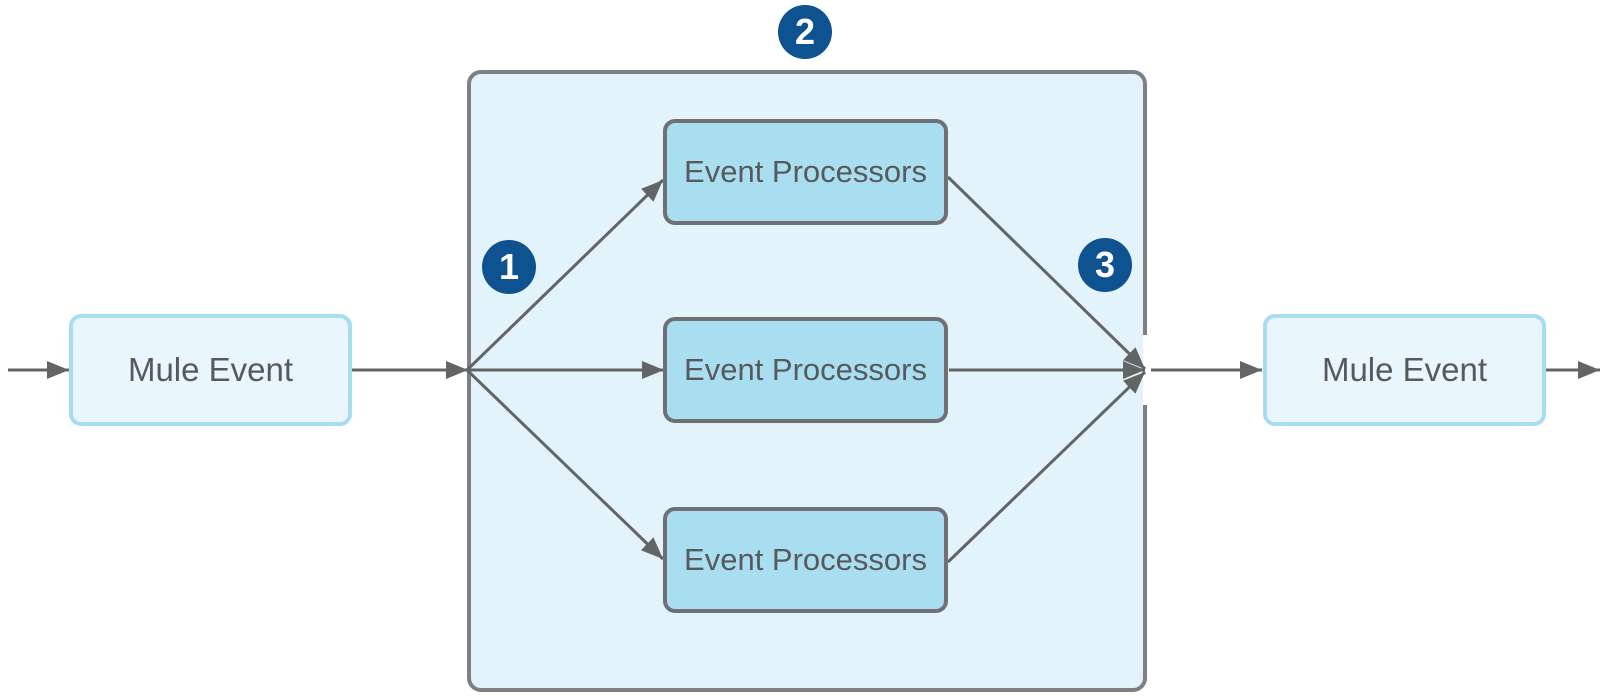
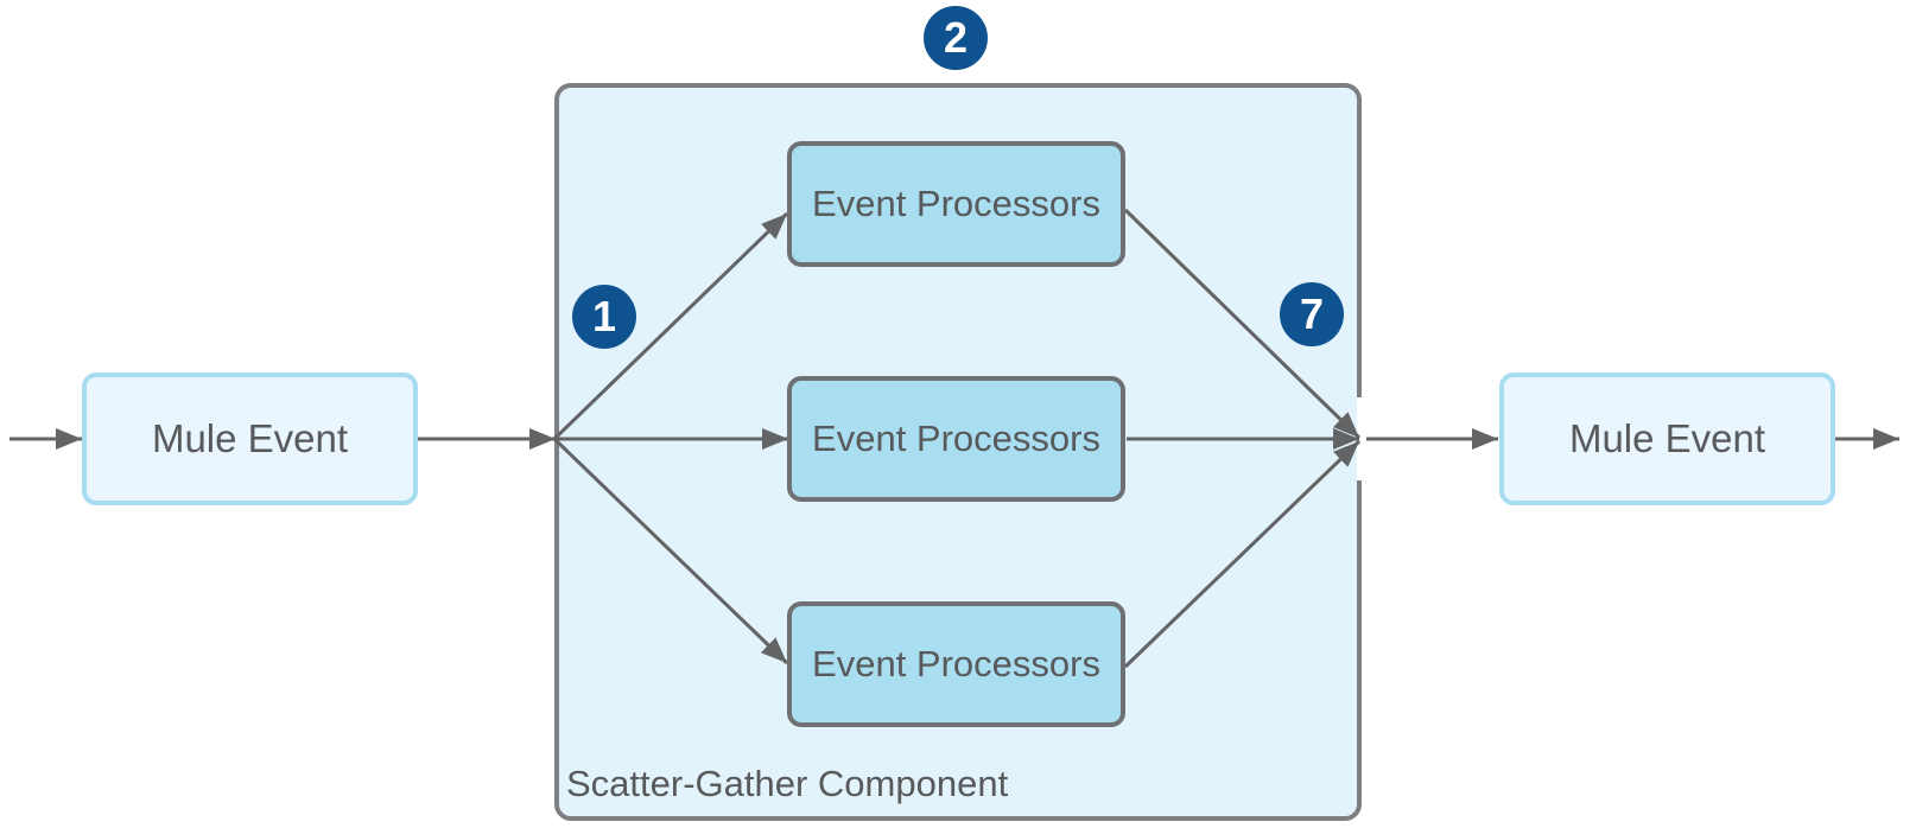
  Mule Event
  Event Processors
  Event Processors
  Event Processors
  Mule Event
+ Scatter-Gather Component
  1
  2
- 3
+ 7
